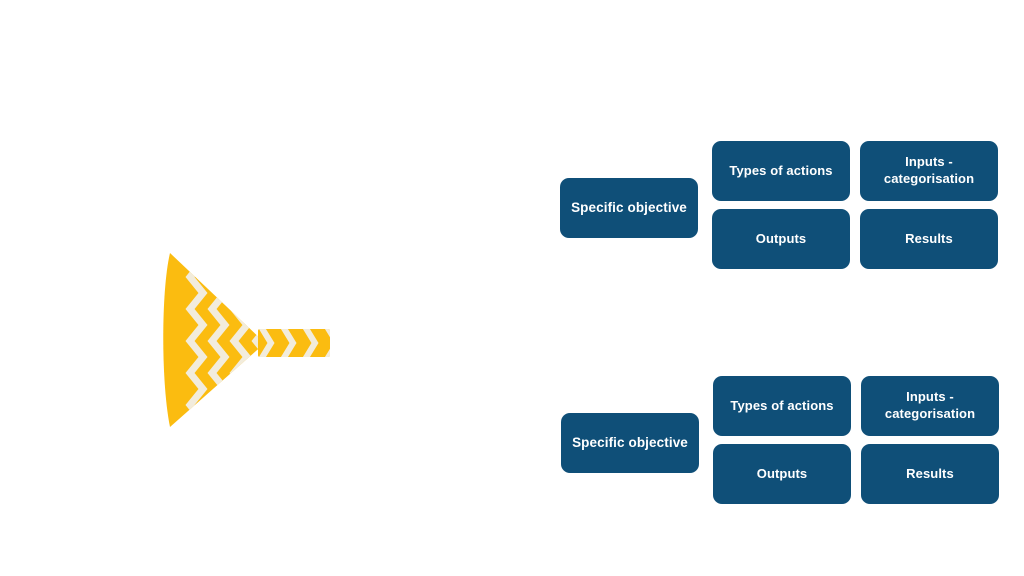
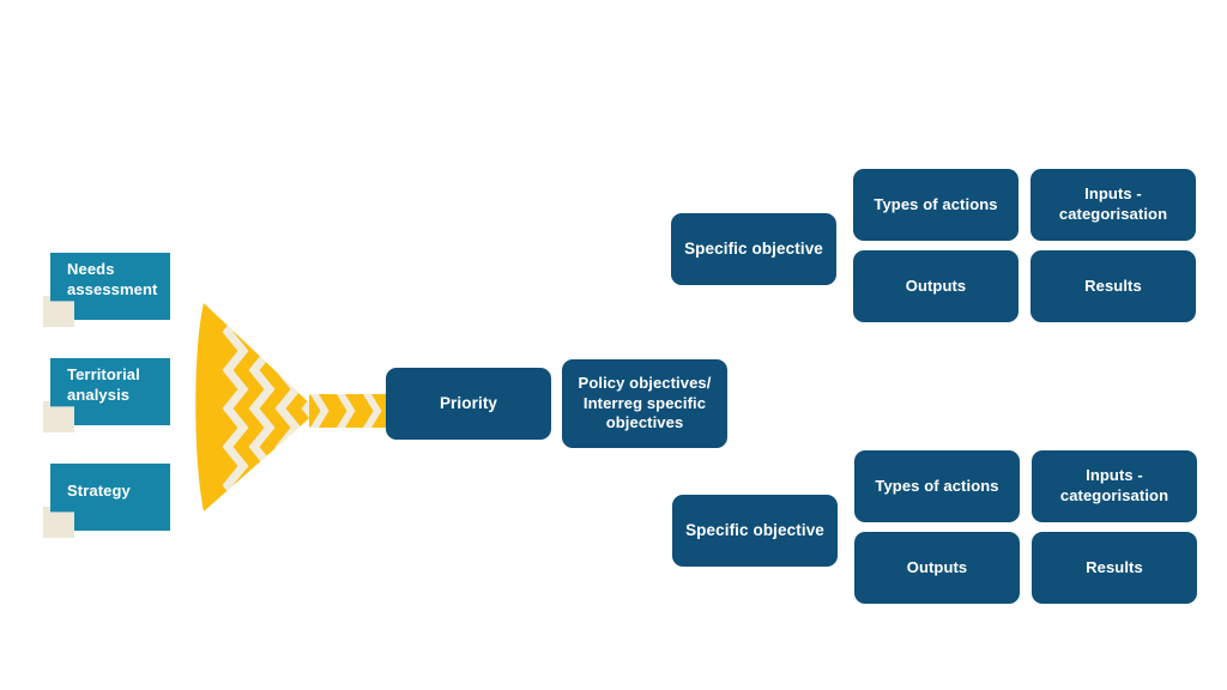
+ Needs assessment
+ Territorial analysis
+ Strategy
+ Priority
+ Policy objectives/ Interreg specific objectives
  Specific objective
  Types of actions
  Inputs - categorisation
  Outputs
  Results
  Specific objective
  Types of actions
  Inputs - categorisation
  Outputs
  Results
